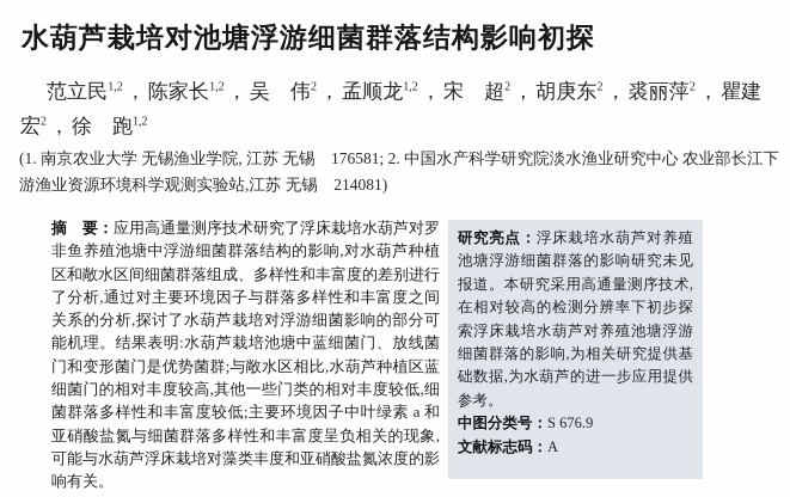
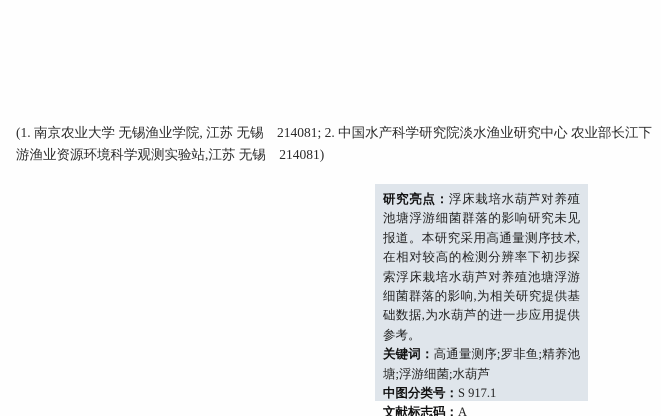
- 水葫芦栽培对池塘浮游细菌群落结构影响初探
- 范立民1,2 ，陈家长1,2 ，吴 伟2 ，孟顺龙1,2 ，宋 超2 ，胡庚东2 ，裘丽萍2 ，瞿建宏2 ，徐 跑1,2
- (1. 南京农业大学 无锡渔业学院, 江苏 无锡 176581; 2. 中国水产科学研究院淡水渔业研究中心 农业部长江下游渔业资源环境科学观测实验站,江苏 无锡 214081)
+ (1. 南京农业大学 无锡渔业学院, 江苏 无锡 214081; 2. 中国水产科学研究院淡水渔业研究中心 农业部长江下游渔业资源环境科学观测实验站,江苏 无锡 214081)
- 摘 要：应用高通量测序技术研究了浮床栽培水葫芦对罗非鱼养殖池塘中浮游细菌群落结构的影响,对水葫芦种植区和敞水区间细菌群落组成、多样性和丰富度的差别进行了分析,通过对主要环境因子与群落多样性和丰富度之间关系的分析,探讨了水葫芦栽培对浮游细菌影响的部分可能机理。结果表明:水葫芦栽培池塘中蓝细菌门、放线菌门和变形菌门是优势菌群;与敞水区相比,水葫芦种植区蓝细菌门的相对丰度较高,其他一些门类的相对丰度较低,细菌群落多样性和丰富度较低;主要环境因子中叶绿素 a 和亚硝酸盐氮与细菌群落多样性和丰富度呈负相关的现象,可能与水葫芦浮床栽培对藻类丰度和亚硝酸盐氮浓度的影响有关。
  研究亮点：浮床栽培水葫芦对养殖池塘浮游细菌群落的影响研究未见报道。本研究采用高通量测序技术,在相对较高的检测分辨率下初步探索浮床栽培水葫芦对养殖池塘浮游细菌群落的影响,为相关研究提供基础数据,为水葫芦的进一步应用提供参考。
+ 关键词：高通量测序;罗非鱼;精养池塘;浮游细菌;水葫芦
- 中图分类号：S 676.9
+ 中图分类号：S 917.1
  文献标志码：A
